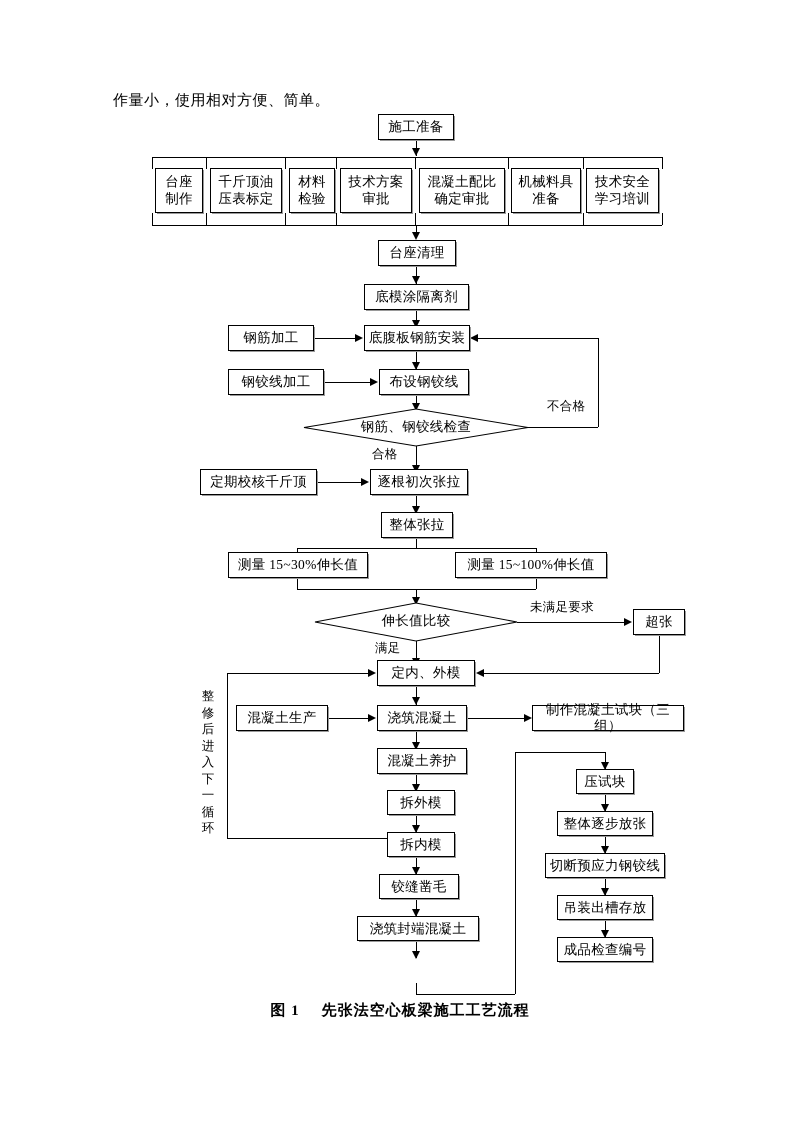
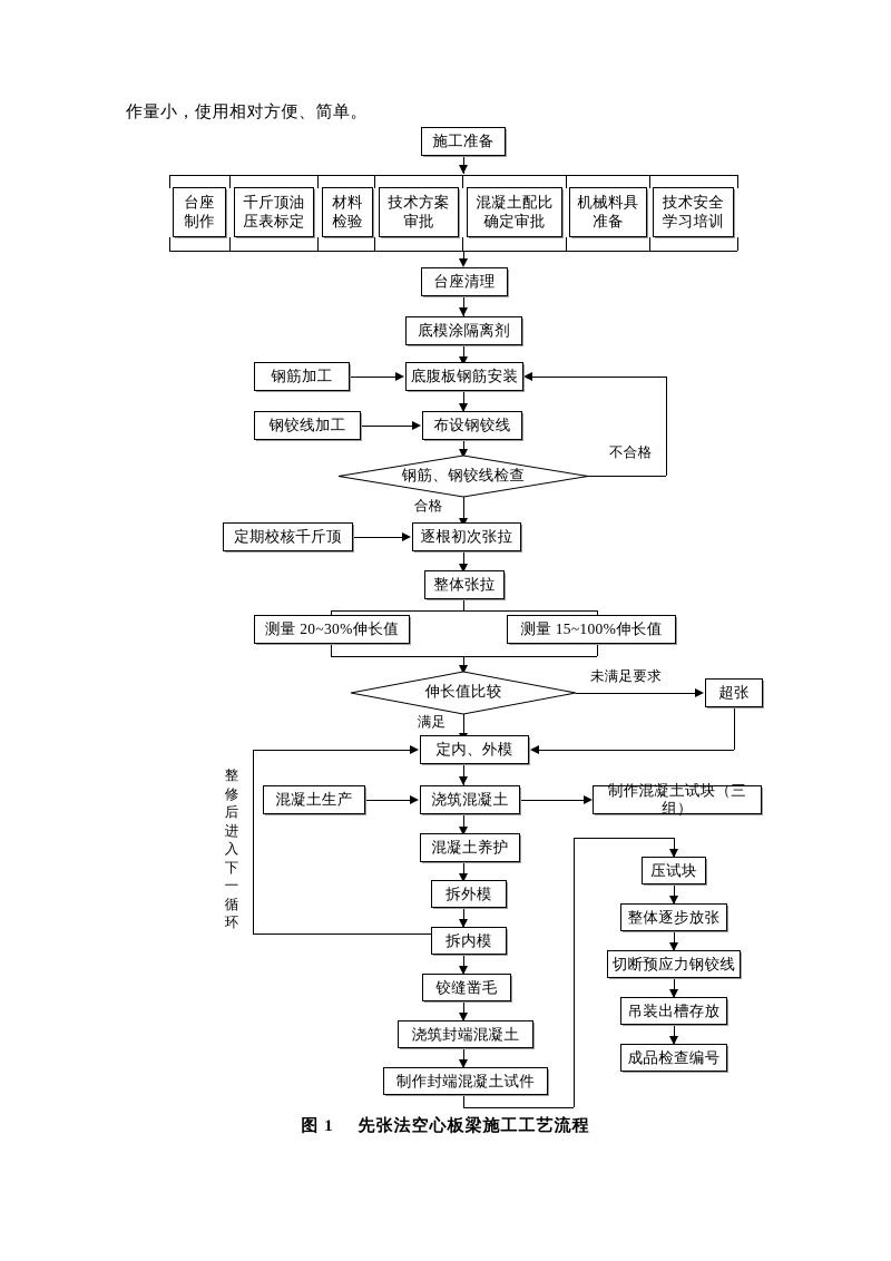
  作量小，使用相对方便、简单。
  施工准备
  台座
  制作
  千斤顶油
  压表标定
  材料
  检验
  技术方案
  审批
  混凝土配比
  确定审批
  机械料具
  准备
  技术安全
  学习培训
  台座清理
  底模涂隔离剂
  钢筋加工
  底腹板钢筋安装
  不合格
  钢铰线加工
  布设钢铰线
  钢筋、钢铰线检查
  合格
  定期校核千斤顶
  逐根初次张拉
  整体张拉
- 测量 15~30%伸长值
+ 测量 20~30%伸长值
  测量 15~100%伸长值
  伸长值比较
  满足
  未满足要求
  超张
  定内、外模
  整修后进入下一循环
  混凝土生产
  浇筑混凝土
  制作混凝土试块（三组）
  混凝土养护
  拆外模
  拆内模
  铰缝凿毛
  浇筑封端混凝土
+ 制作封端混凝土试件
  压试块
  整体逐步放张
  切断预应力钢铰线
  吊装出槽存放
  成品检查编号
  图 1 先张法空心板梁施工工艺流程
